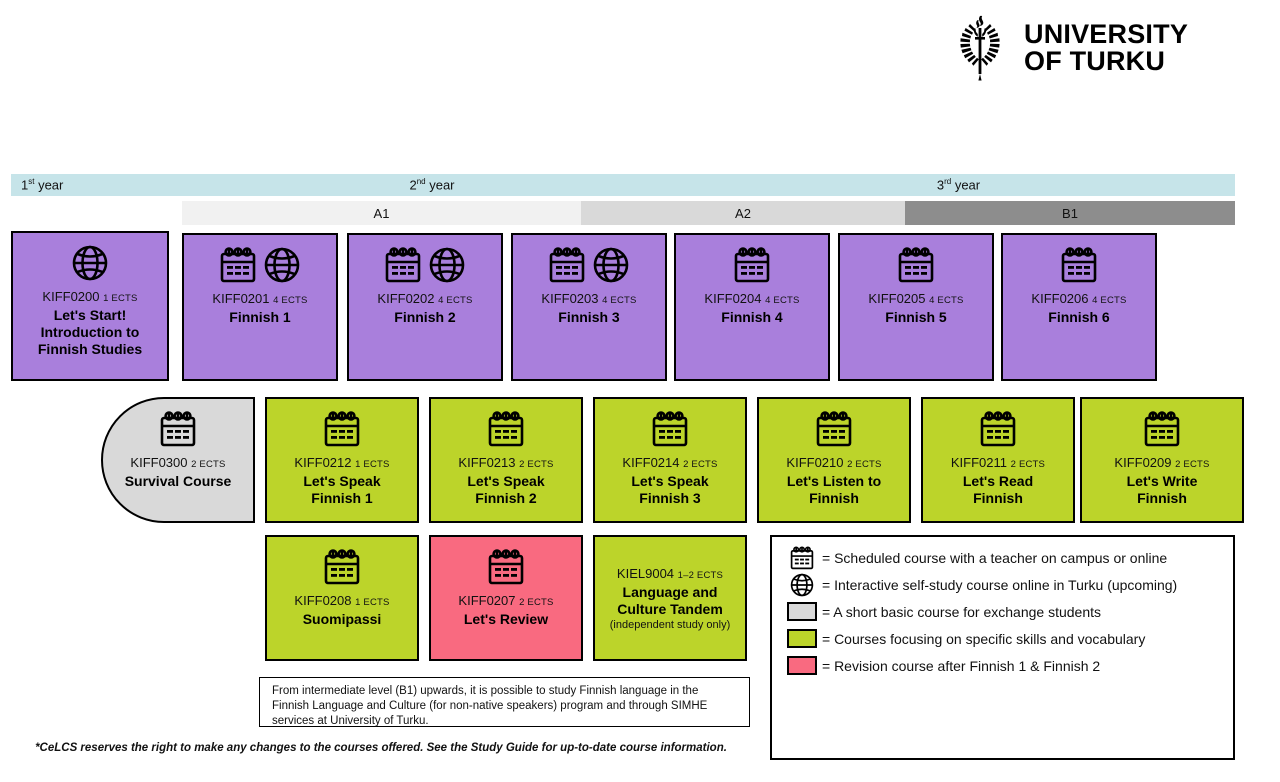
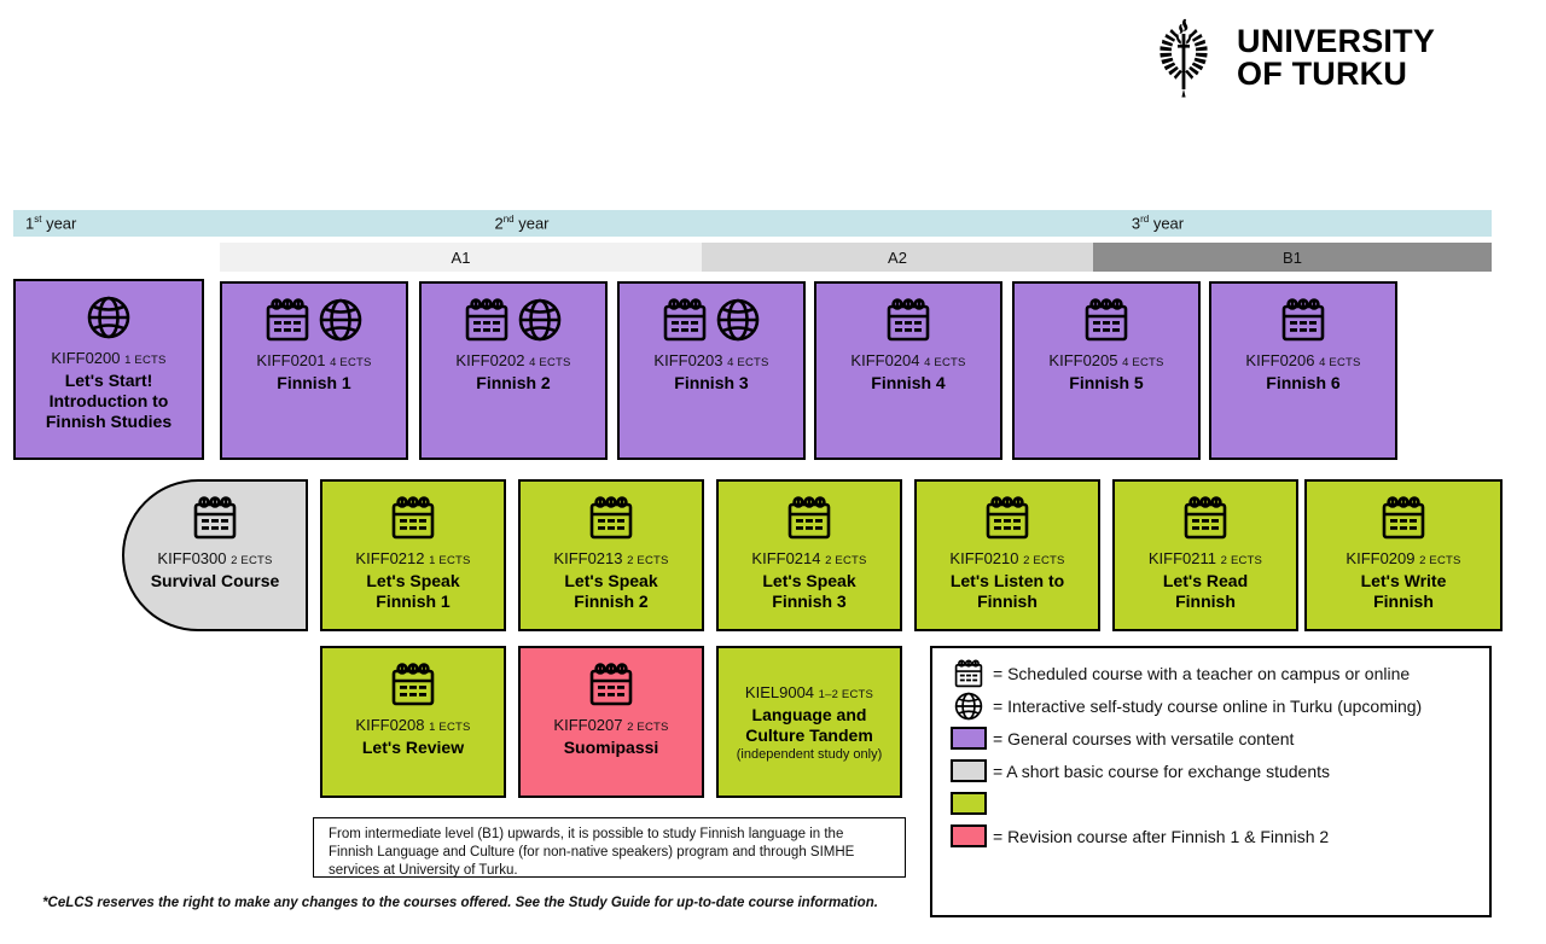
  UNIVERSITY
  OF TURKU
  1st year
  2nd year
  3rd year
  A1
  A2
  B1
  KIFF0200 1 ECTS
  Let's Start!
  Introduction to
  Finnish Studies
  KIFF0201 4 ECTS
  Finnish 1
  KIFF0202 4 ECTS
  Finnish 2
  KIFF0203 4 ECTS
  Finnish 3
  KIFF0204 4 ECTS
  Finnish 4
  KIFF0205 4 ECTS
  Finnish 5
  KIFF0206 4 ECTS
  Finnish 6
  KIFF0300 2 ECTS
  Survival Course
  KIFF0212 1 ECTS
  Let's Speak
  Finnish 1
  KIFF0213 2 ECTS
  Let's Speak
  Finnish 2
  KIFF0214 2 ECTS
  Let's Speak
  Finnish 3
  KIFF0210 2 ECTS
  Let's Listen to
  Finnish
  KIFF0211 2 ECTS
  Let's Read
  Finnish
  KIFF0209 2 ECTS
  Let's Write
  Finnish
  KIFF0208 1 ECTS
- Suomipassi
+ Let's Review
  KIFF0207 2 ECTS
- Let's Review
+ Suomipassi
  KIEL9004 1–2 ECTS
  Language and
  Culture Tandem
  (independent study only)
  = Scheduled course with a teacher on campus or online
  = Interactive self-study course online in Turku (upcoming)
+ = General courses with versatile content
  = A short basic course for exchange students
- = Courses focusing on specific skills and vocabulary
  = Revision course after Finnish 1 & Finnish 2
  From intermediate level (B1) upwards, it is possible to study Finnish language in the Finnish Language and Culture (for non-native speakers) program and through SIMHE services at University of Turku.
  *CeLCS reserves the right to make any changes to the courses offered. See the Study Guide for up-to-date course information.
